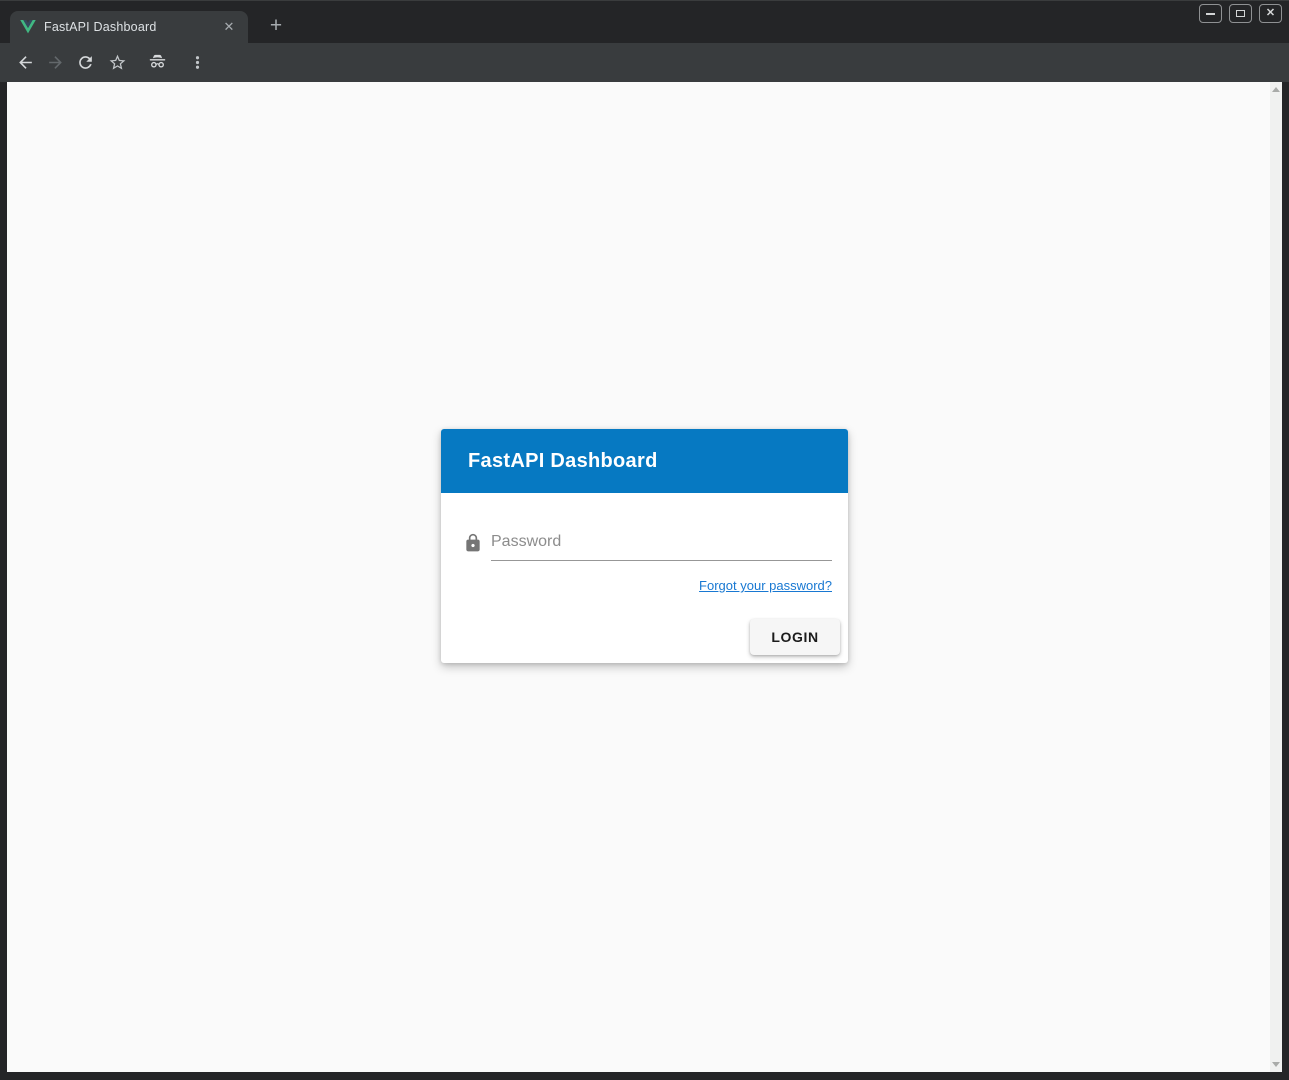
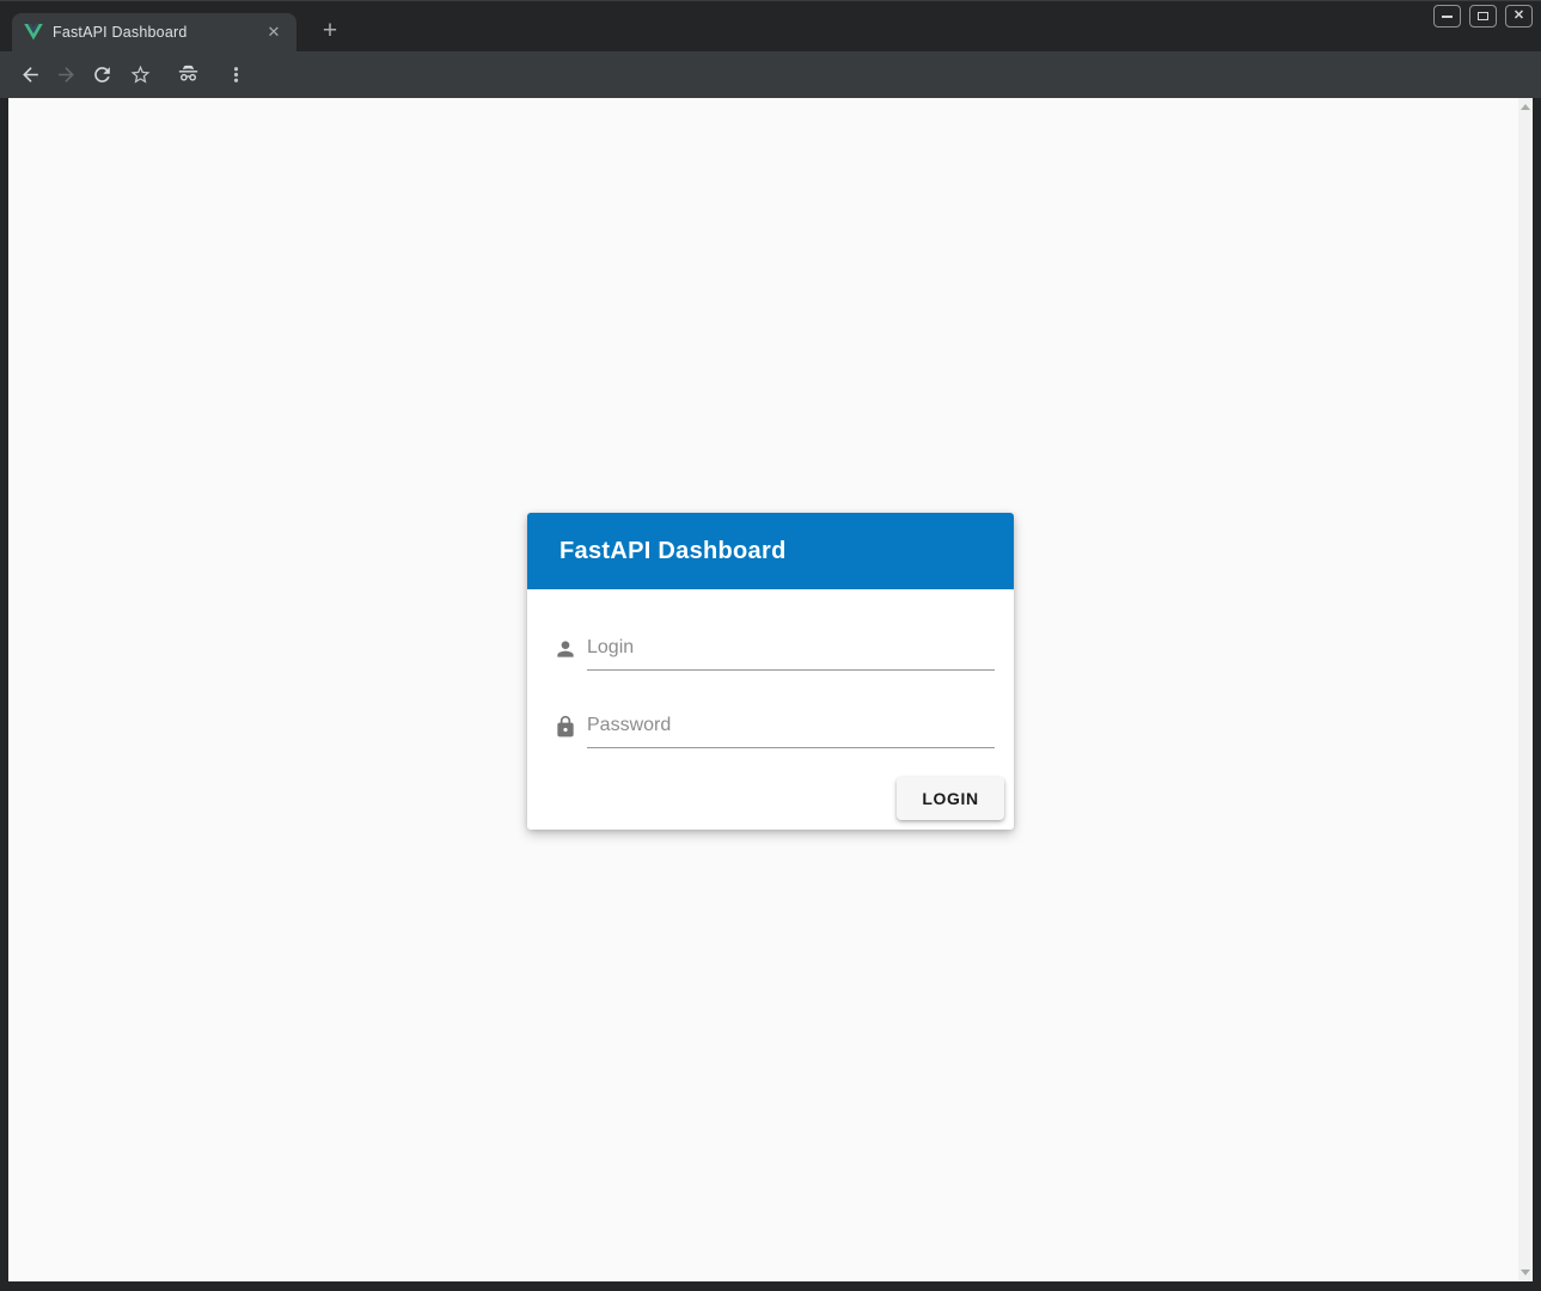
  FastAPI Dashboard
  ✕
  +
  ✕
  FastAPI Dashboard
+ Login
  Password
- Forgot your password?
  LOGIN
